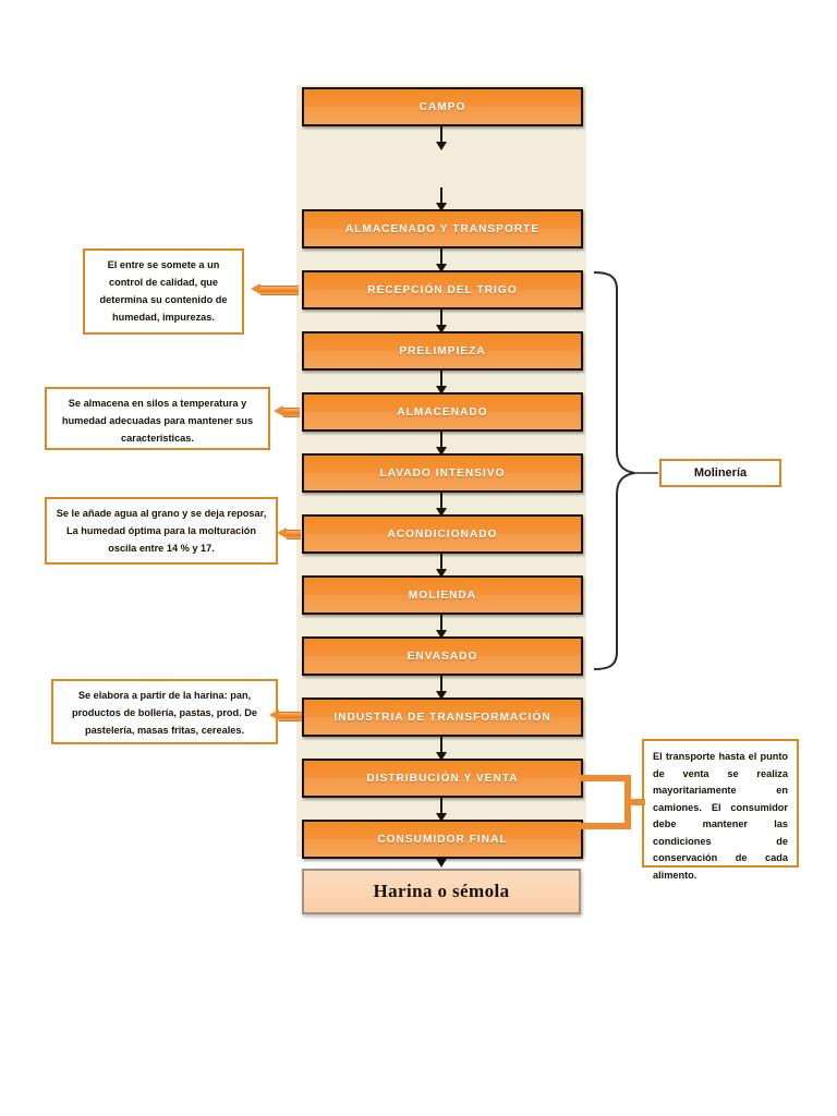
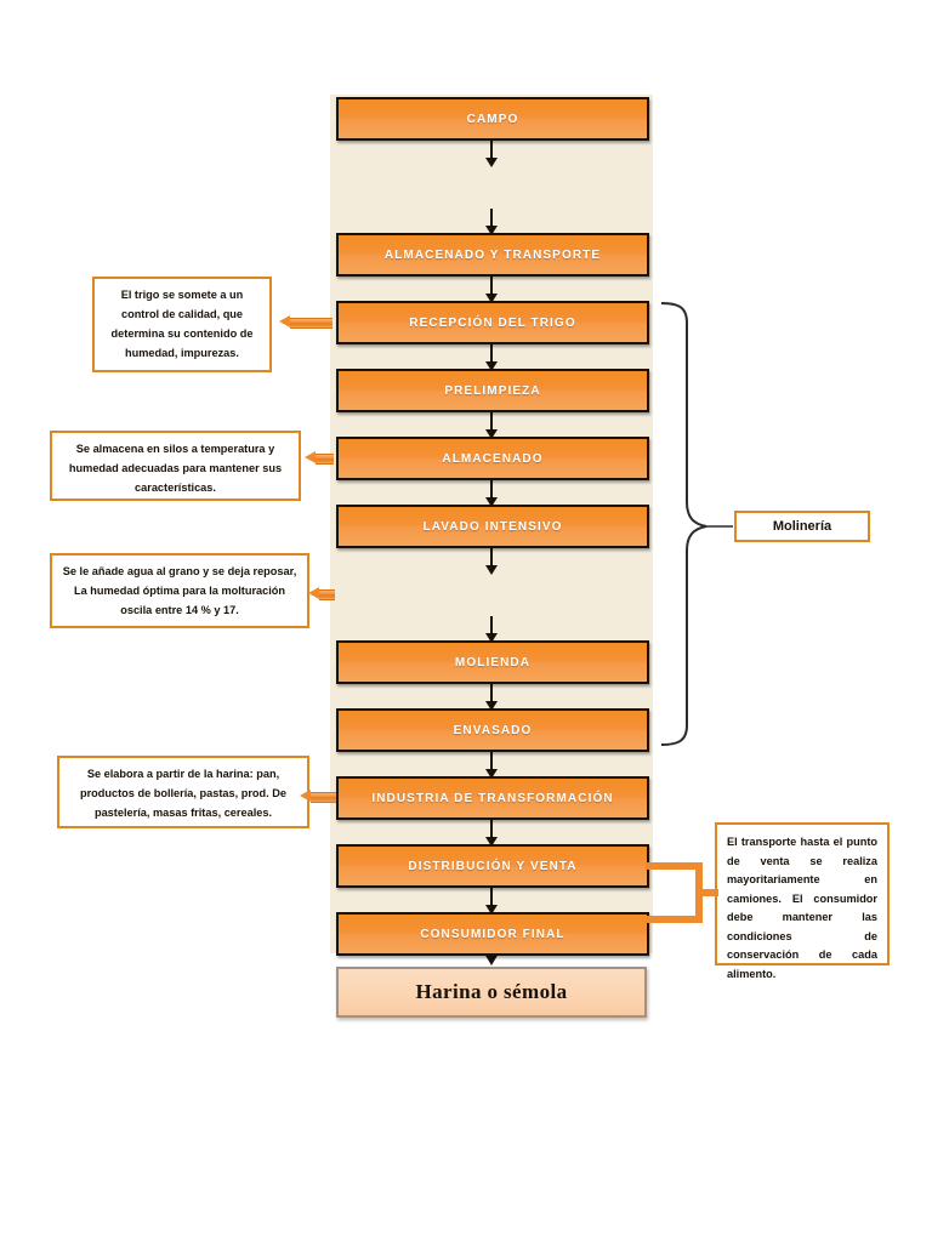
  CAMPO
  ALMACENADO Y TRANSPORTE
  RECEPCIÓN DEL TRIGO
  PRELIMPIEZA
  ALMACENADO
  LAVADO INTENSIVO
- ACONDICIONADO
  MOLIENDA
  ENVASADO
  INDUSTRIA DE TRANSFORMACIÓN
  DISTRIBUCIÓN Y VENTA
  CONSUMIDOR FINAL
  Harina o sémola
- El entre se somete a un control de calidad, que determina su contenido de humedad, impurezas.
+ El trigo se somete a un control de calidad, que determina su contenido de humedad, impurezas.
  Se almacena en silos a temperatura y humedad adecuadas para mantener sus características.
  Se le añade agua al grano y se deja reposar, La humedad óptima para la molturación oscila entre 14 % y 17.
  Se elabora a partir de la harina: pan, productos de bollería, pastas, prod. De pastelería, masas fritas, cereales.
  El transporte hasta el punto de venta se realiza mayoritariamente en camiones. El consumidor debe mantener las condiciones de conservación de cada alimento.
  Molinería
